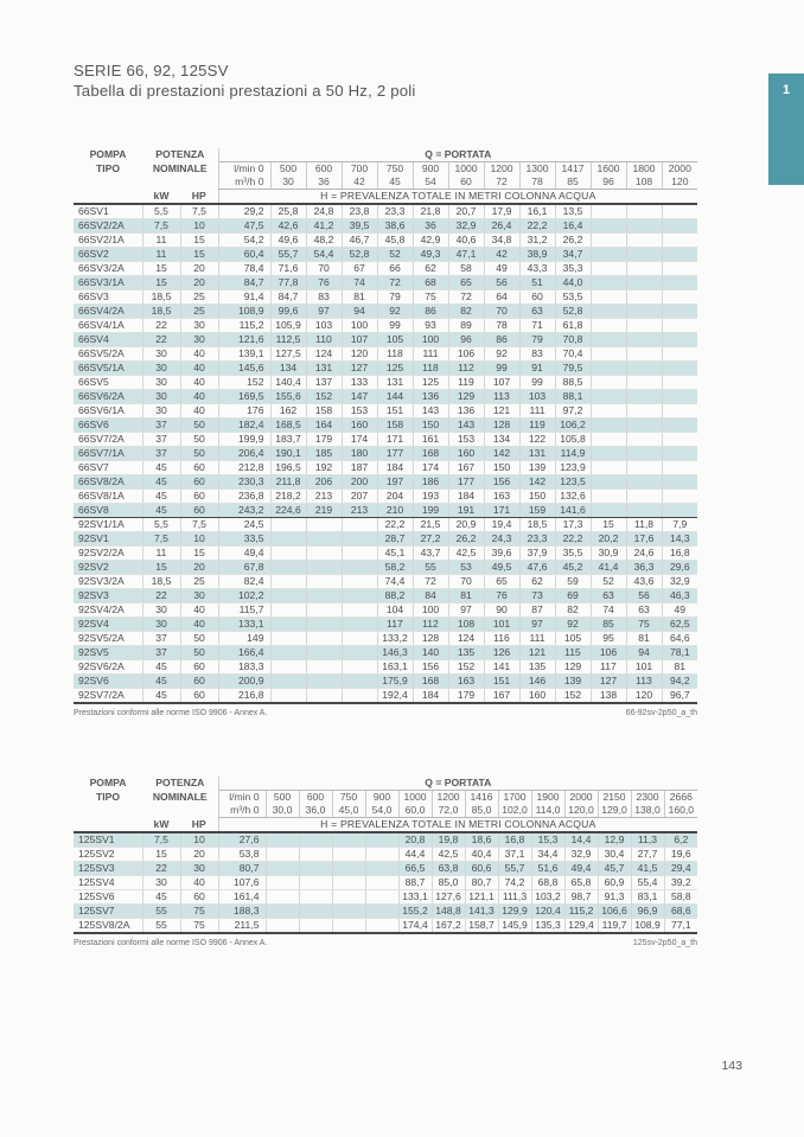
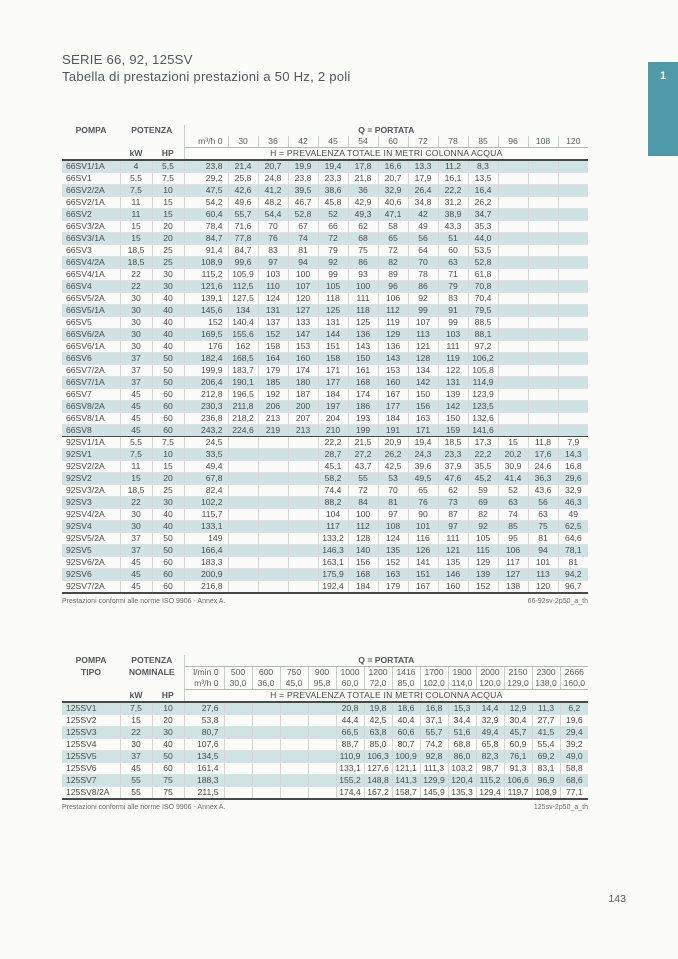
  SERIE 66, 92, 125SV
  Tabella di prestazioni prestazioni a 50 Hz, 2 poli
  1
  POMPA	POTENZA	Q = PORTATA
- TIPO	NOMINALE	l/min 0	500	600	700	750	900	1000	1200	1300	1417	1600	1800	2000
  		m³/h 0	30	36	42	45	54	60	72	78	85	96	108	120
  	kW	HP	H = PREVALENZA TOTALE IN METRI COLONNA ACQUA
+ 66SV1/1A	4	5,5	23,8	21,4	20,7	19,9	19,4	17,8	16,6	13,3	11,2	8,3
  66SV1	5,5	7,5	29,2	25,8	24,8	23,8	23,3	21,8	20,7	17,9	16,1	13,5
  66SV2/2A	7,5	10	47,5	42,6	41,2	39,5	38,6	36	32,9	26,4	22,2	16,4
  66SV2/1A	11	15	54,2	49,6	48,2	46,7	45,8	42,9	40,6	34,8	31,2	26,2
  66SV2	11	15	60,4	55,7	54,4	52,8	52	49,3	47,1	42	38,9	34,7
  66SV3/2A	15	20	78,4	71,6	70	67	66	62	58	49	43,3	35,3
  66SV3/1A	15	20	84,7	77,8	76	74	72	68	65	56	51	44,0
  66SV3	18,5	25	91,4	84,7	83	81	79	75	72	64	60	53,5
  66SV4/2A	18,5	25	108,9	99,6	97	94	92	86	82	70	63	52,8
  66SV4/1A	22	30	115,2	105,9	103	100	99	93	89	78	71	61,8
  66SV4	22	30	121,6	112,5	110	107	105	100	96	86	79	70,8
  66SV5/2A	30	40	139,1	127,5	124	120	118	111	106	92	83	70,4
  66SV5/1A	30	40	145,6	134	131	127	125	118	112	99	91	79,5
  66SV5	30	40	152	140,4	137	133	131	125	119	107	99	88,5
  66SV6/2A	30	40	169,5	155,6	152	147	144	136	129	113	103	88,1
  66SV6/1A	30	40	176	162	158	153	151	143	136	121	111	97,2
  66SV6	37	50	182,4	168,5	164	160	158	150	143	128	119	106,2
  66SV7/2A	37	50	199,9	183,7	179	174	171	161	153	134	122	105,8
  66SV7/1A	37	50	206,4	190,1	185	180	177	168	160	142	131	114,9
  66SV7	45	60	212,8	196,5	192	187	184	174	167	150	139	123,9
  66SV8/2A	45	60	230,3	211,8	206	200	197	186	177	156	142	123,5
  66SV8/1A	45	60	236,8	218,2	213	207	204	193	184	163	150	132,6
  66SV8	45	60	243,2	224,6	219	213	210	199	191	171	159	141,6
  92SV1/1A	5,5	7,5	24,5				22,2	21,5	20,9	19,4	18,5	17,3	15	11,8	7,9
  92SV1	7,5	10	33,5				28,7	27,2	26,2	24,3	23,3	22,2	20,2	17,6	14,3
  92SV2/2A	11	15	49,4				45,1	43,7	42,5	39,6	37,9	35,5	30,9	24,6	16,8
  92SV2	15	20	67,8				58,2	55	53	49,5	47,6	45,2	41,4	36,3	29,6
  92SV3/2A	18,5	25	82,4				74,4	72	70	65	62	59	52	43,6	32,9
  92SV3	22	30	102,2				88,2	84	81	76	73	69	63	56	46,3
  92SV4/2A	30	40	115,7				104	100	97	90	87	82	74	63	49
  92SV4	30	40	133,1				117	112	108	101	97	92	85	75	62,5
  92SV5/2A	37	50	149				133,2	128	124	116	111	105	95	81	64,6
  92SV5	37	50	166,4				146,3	140	135	126	121	115	106	94	78,1
  92SV6/2A	45	60	183,3				163,1	156	152	141	135	129	117	101	81
  92SV6	45	60	200,9				175,9	168	163	151	146	139	127	113	94,2
  92SV7/2A	45	60	216,8				192,4	184	179	167	160	152	138	120	96,7
  POMPA	POTENZA	Q = PORTATA
  TIPO	NOMINALE	l/min 0	500	600	750	900	1000	1200	1416	1700	1900	2000	2150	2300	2666
- 		m³/h 0	30,0	36,0	45,0	54,0	60,0	72,0	85,0	102,0	114,0	120,0	129,0	138,0	160,0
+ 		m³/h 0	30,0	36,0	45,0	95,8	60,0	72,0	85,0	102,0	114,0	120,0	129,0	138,0	160,0
  	kW	HP	H = PREVALENZA TOTALE IN METRI COLONNA ACQUA
  125SV1	7,5	10	27,6					20,8	19,8	18,6	16,8	15,3	14,4	12,9	11,3	6,2
  125SV2	15	20	53,8					44,4	42,5	40,4	37,1	34,4	32,9	30,4	27,7	19,6
  125SV3	22	30	80,7					66,5	63,8	60,6	55,7	51,6	49,4	45,7	41,5	29,4
  125SV4	30	40	107,6					88,7	85,0	80,7	74,2	68,8	65,8	60,9	55,4	39,2
+ 125SV5	37	50	134,5					110,9	106,3	100,9	92,8	86,0	82,3	76,1	69,2	49,0
  125SV6	45	60	161,4					133,1	127,6	121,1	111,3	103,2	98,7	91,3	83,1	58,8
  125SV7	55	75	188,3					155,2	148,8	141,3	129,9	120,4	115,2	106,6	96,9	68,6
  125SV8/2A	55	75	211,5					174,4	167,2	158,7	145,9	135,3	129,4	119,7	108,9	77,1
  143
